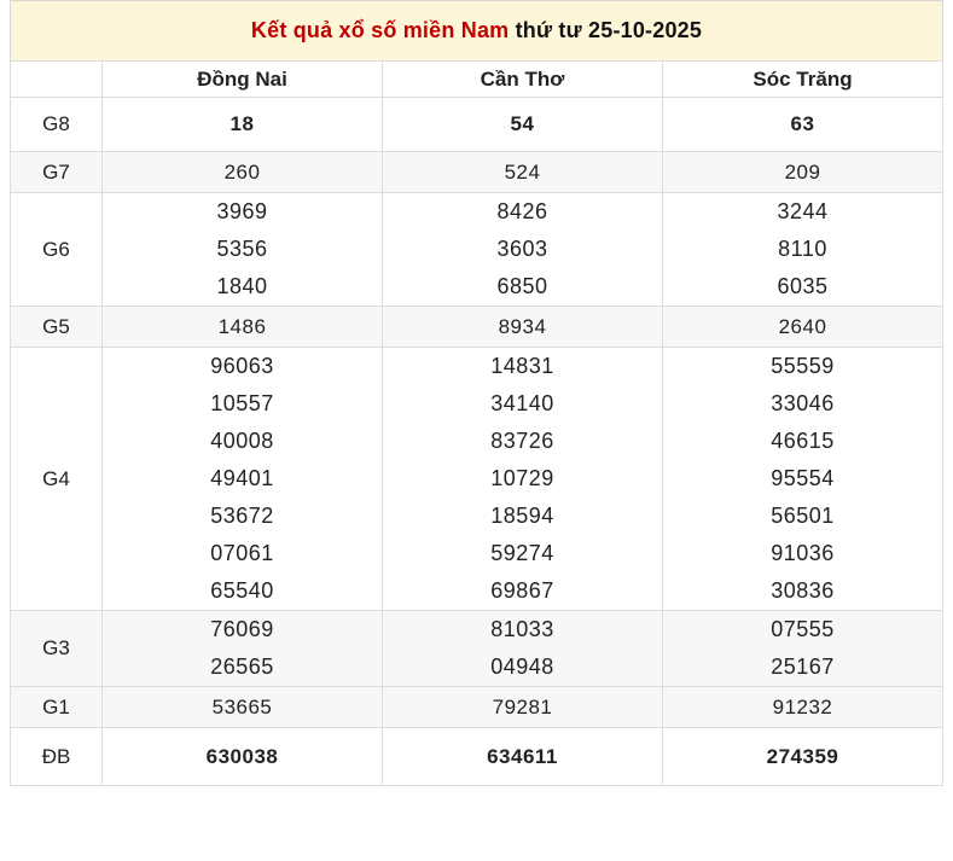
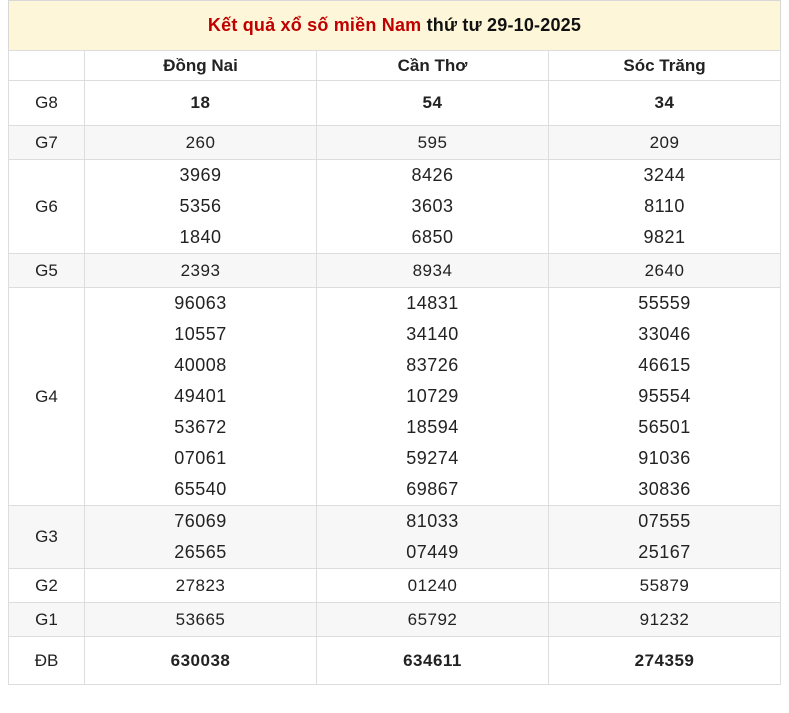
- Kết quả xổ số miền Nam thứ tư 25-10-2025
+ Kết quả xổ số miền Nam thứ tư 29-10-2025
  	Đồng Nai	Cần Thơ	Sóc Trăng
- G8	18	54	63
+ G8	18	54	34
- G7	260	524	209
+ G7	260	595	209
- G6	3969 5356 1840	8426 3603 6850	3244 8110 6035
+ G6	3969 5356 1840	8426 3603 6850	3244 8110 9821
- G5	1486	8934	2640
+ G5	2393	8934	2640
  G4	96063 10557 40008 49401 53672 07061 65540	14831 34140 83726 10729 18594 59274 69867	55559 33046 46615 95554 56501 91036 30836
- G3	76069 26565	81033 04948	07555 25167
+ G3	76069 26565	81033 07449	07555 25167
+ G2	27823	01240	55879
- G1	53665	79281	91232
+ G1	53665	65792	91232
  ĐB	630038	634611	274359
